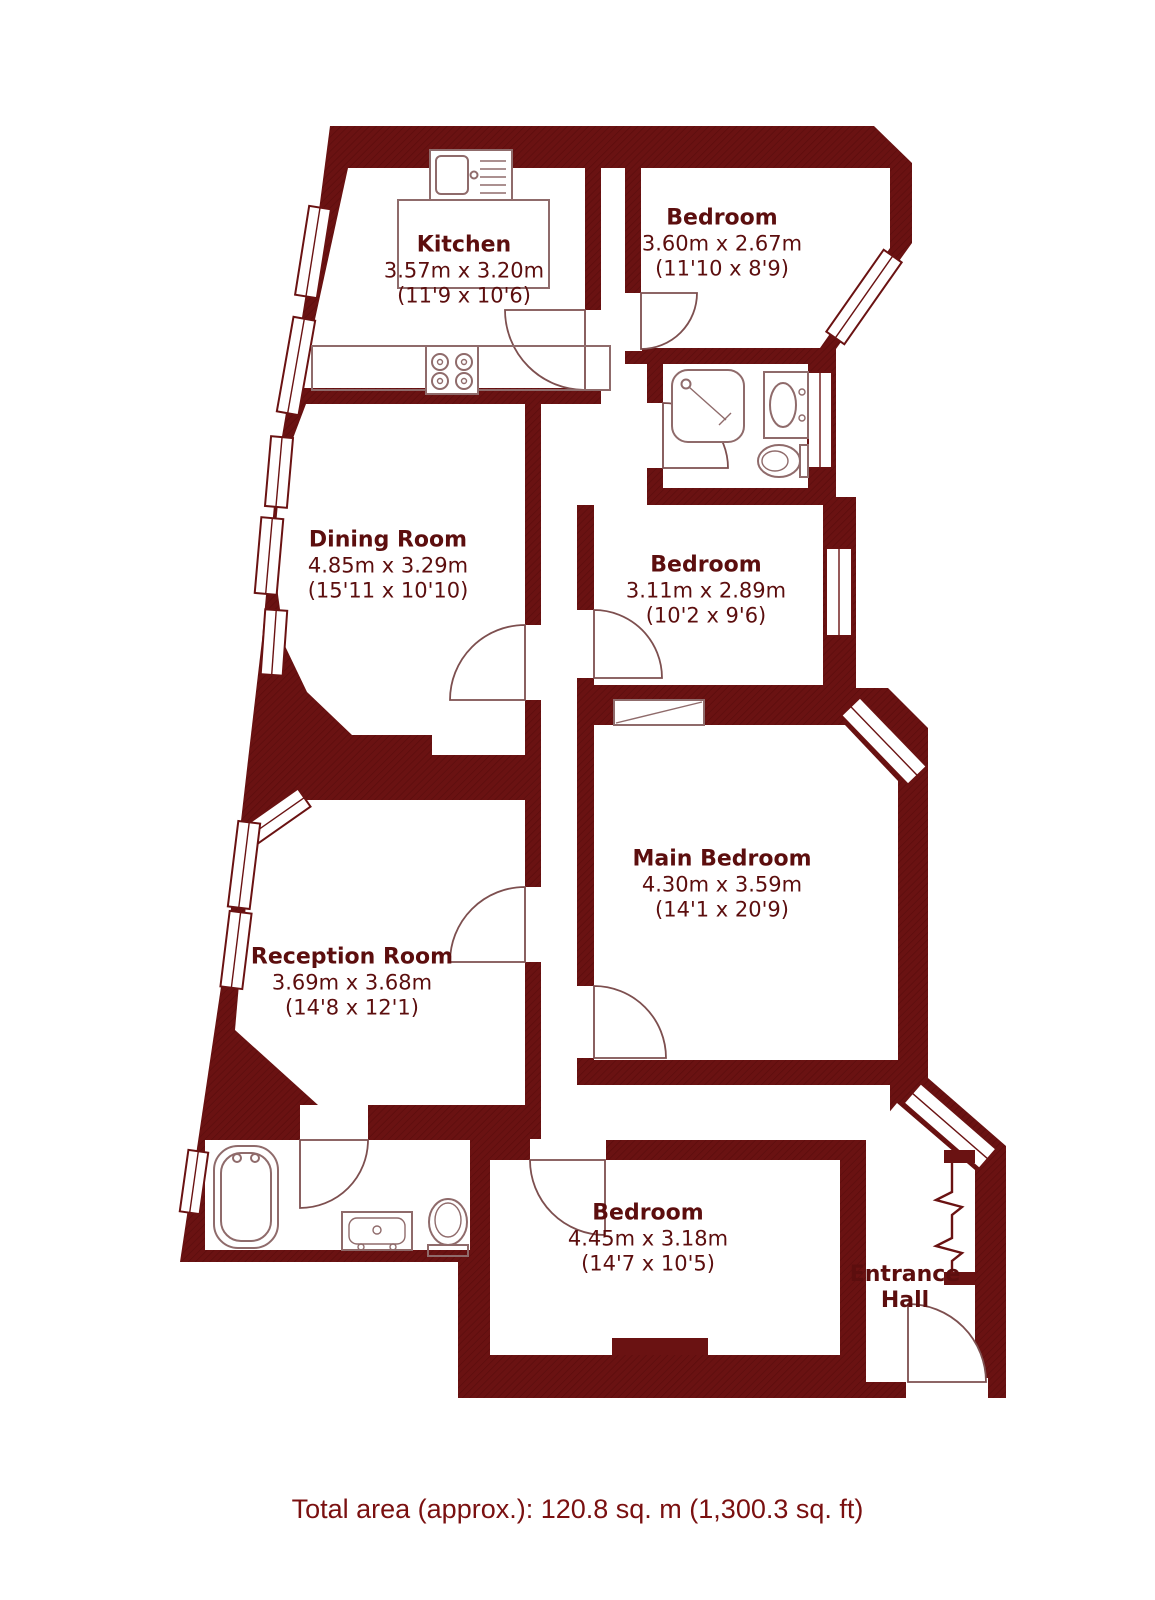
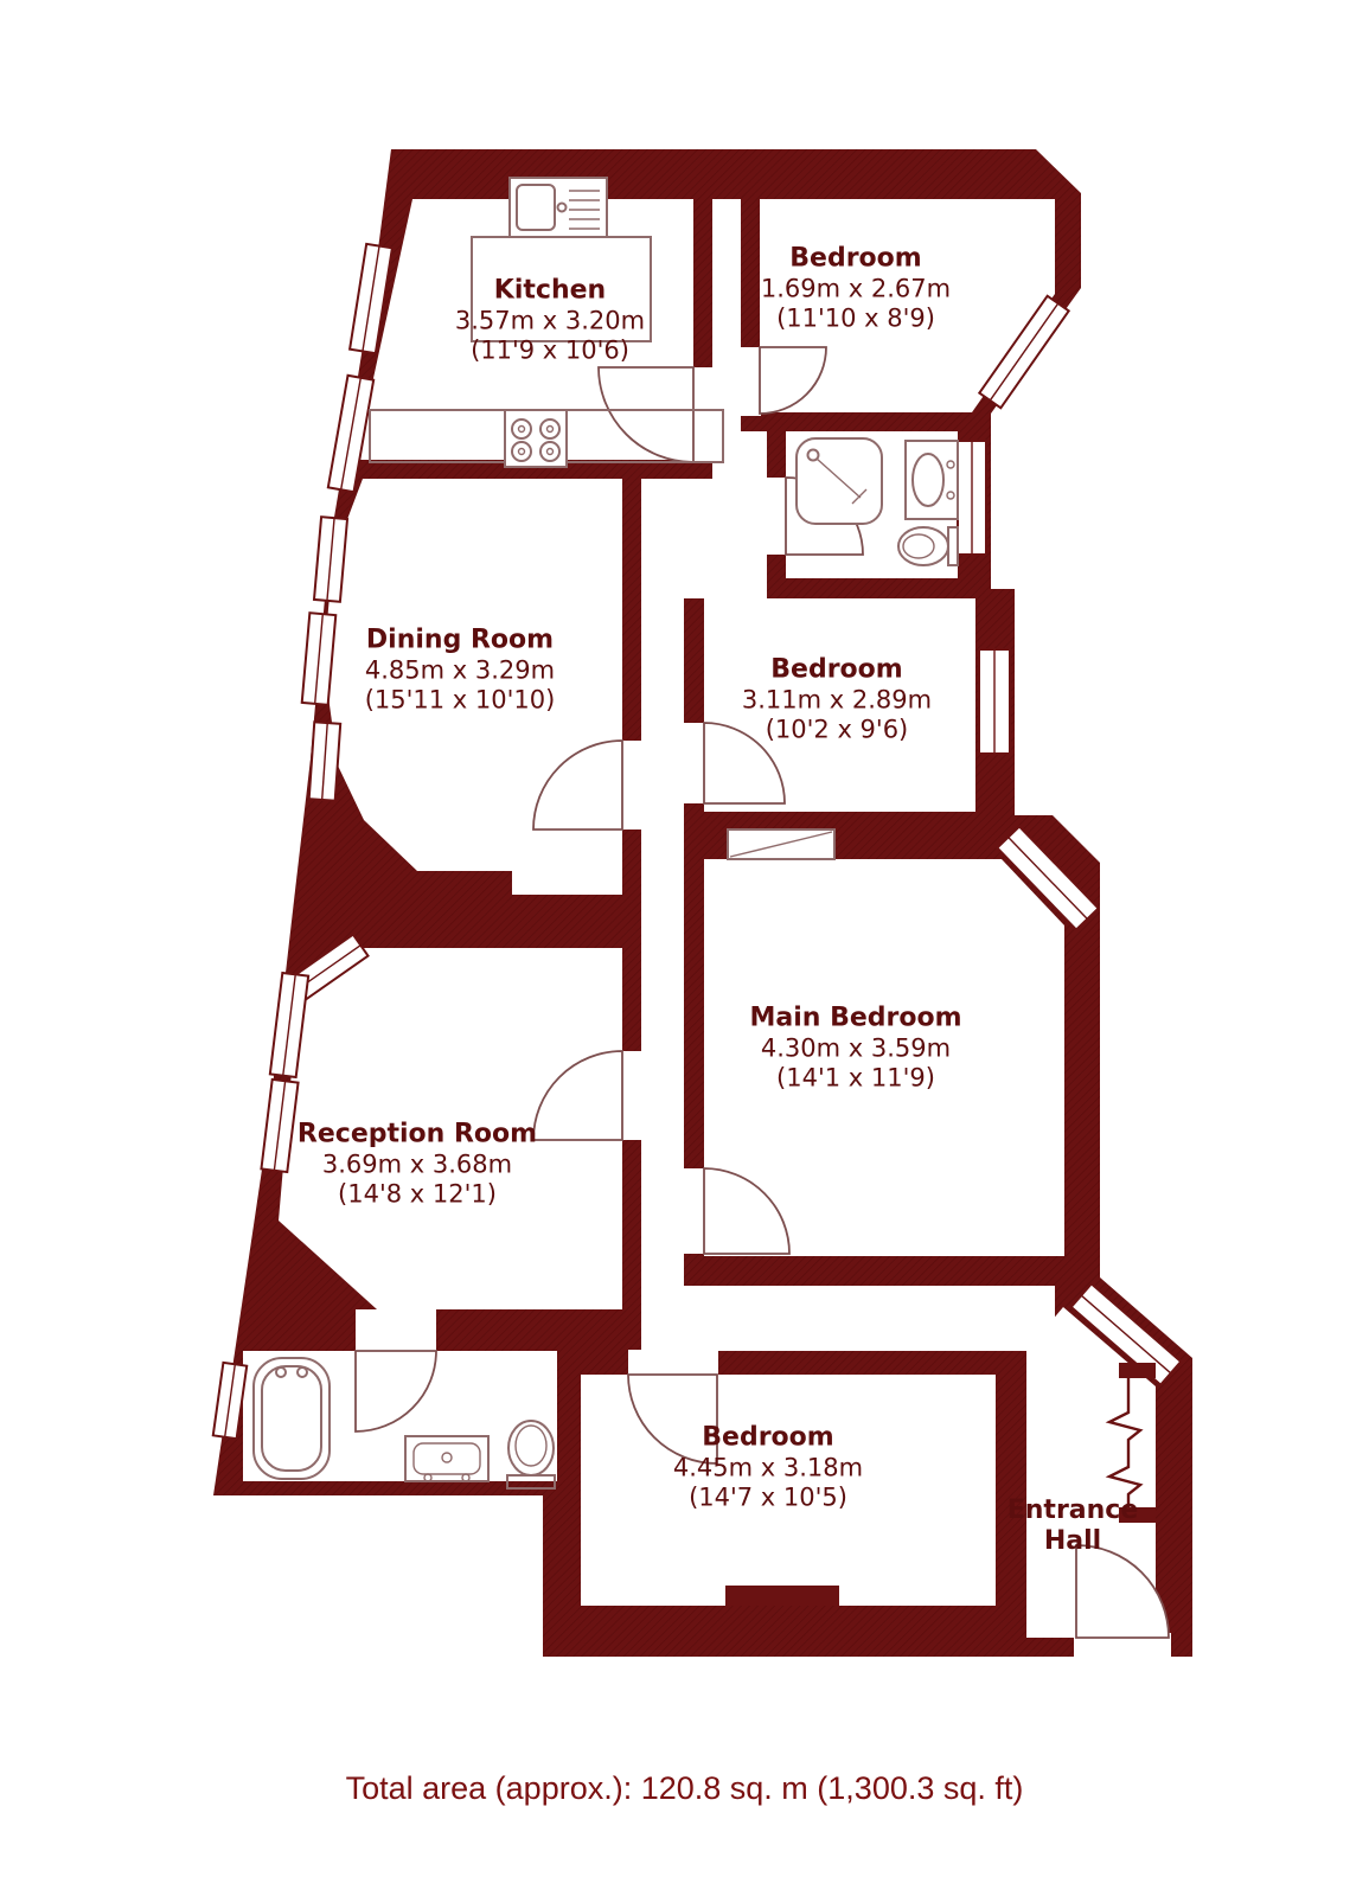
  Kitchen
  3.57m x 3.20m
  (11'9 x 10'6)
  Bedroom
- 3.60m x 2.67m
+ 1.69m x 2.67m
  (11'10 x 8'9)
  Dining Room
  4.85m x 3.29m
  (15'11 x 10'10)
  Bedroom
  3.11m x 2.89m
  (10'2 x 9'6)
  Main Bedroom
  4.30m x 3.59m
- (14'1 x 20'9)
+ (14'1 x 11'9)
  Reception Room
  3.69m x 3.68m
  (14'8 x 12'1)
  Bedroom
  4.45m x 3.18m
  (14'7 x 10'5)
  Entrance Hall
  Total area (approx.): 120.8 sq. m (1,300.3 sq. ft)
